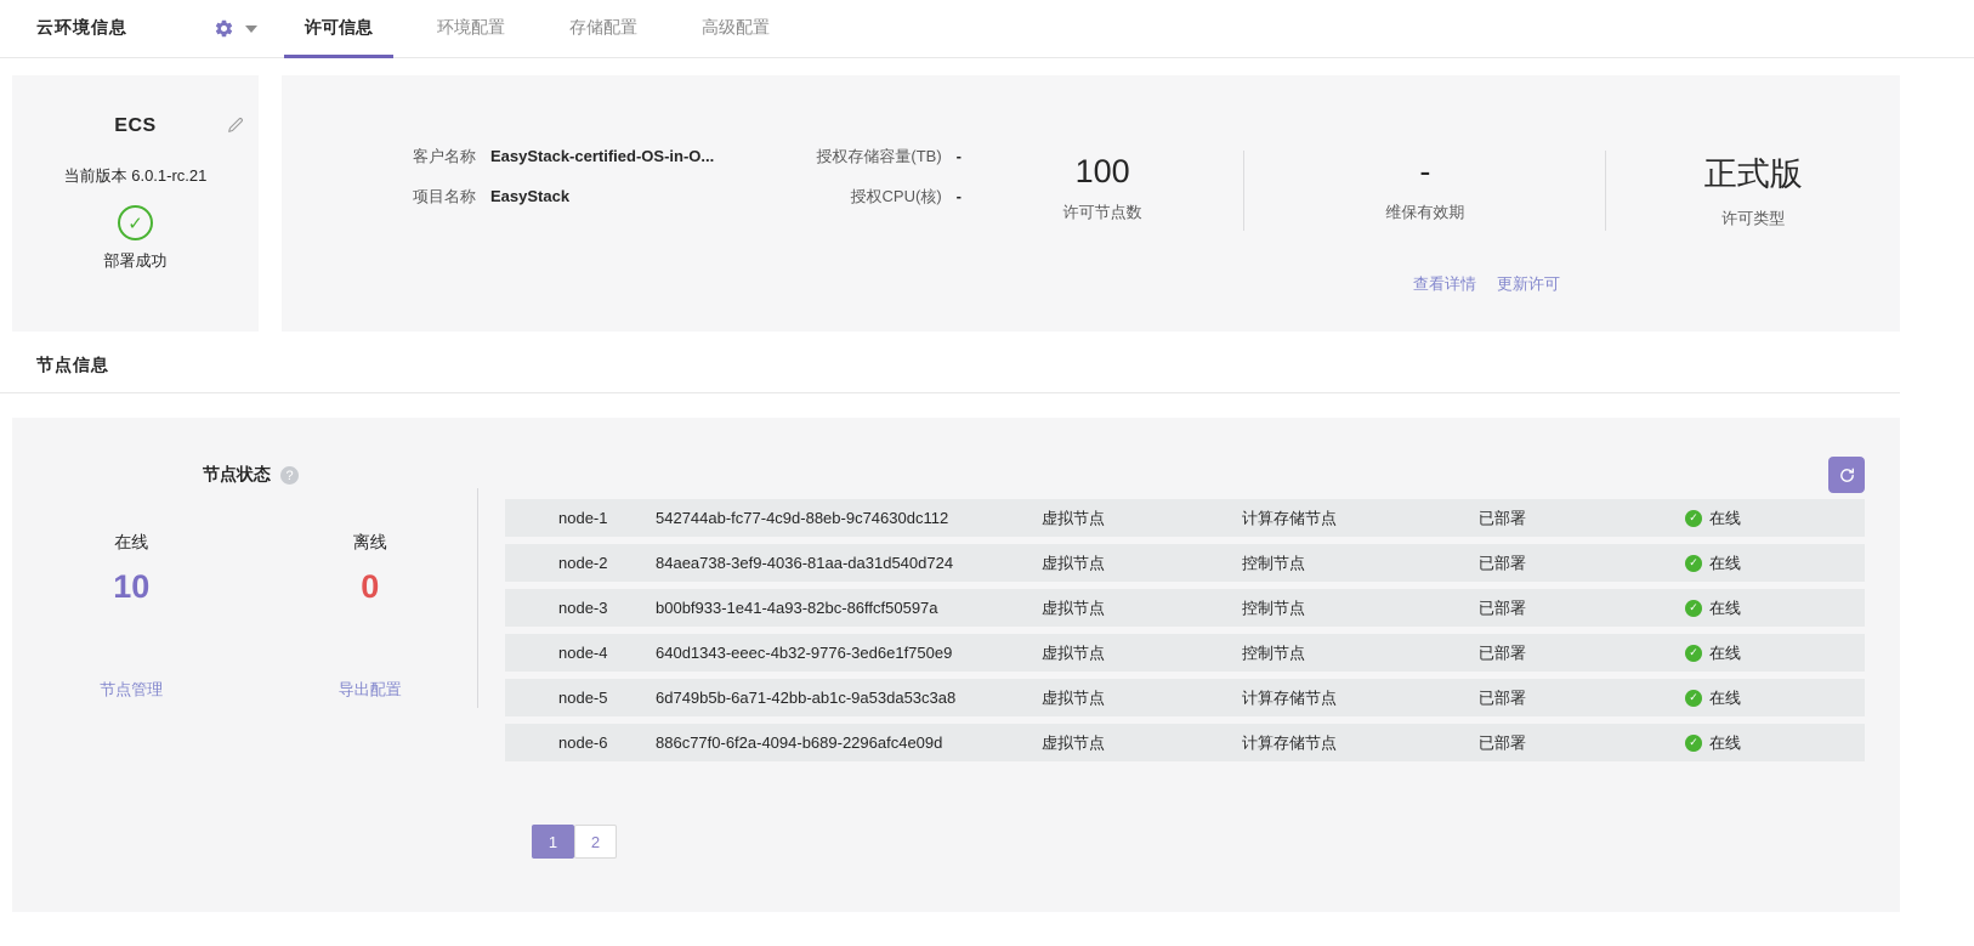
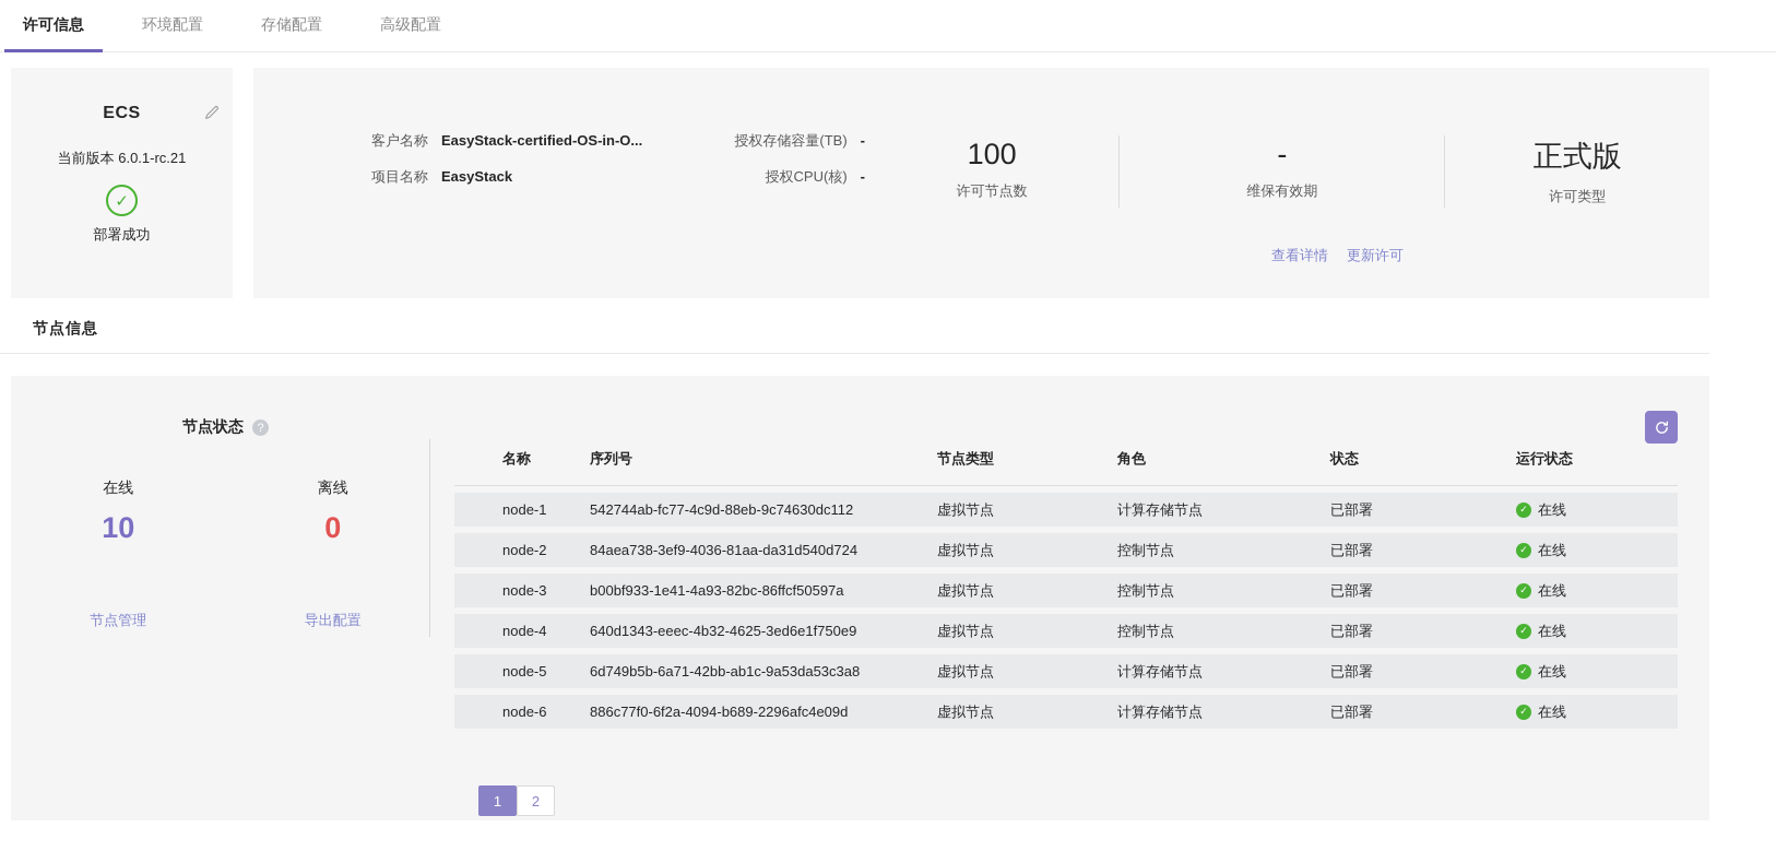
- 云环境信息
  许可信息
  环境配置
  存储配置
  高级配置
  ECS
  当前版本 6.0.1-rc.21
  ✓
  部署成功
  客户名称
  EasyStack-certified-OS-in-O...
  授权存储容量(TB)
  -
  项目名称
  EasyStack
  授权CPU(核)
  -
  100
  许可节点数
  -
  维保有效期
  正式版
  许可类型
  查看详情
  更新许可
  节点信息
  节点状态
  ?
  在线
  10
  节点管理
  离线
  0
  导出配置
+ 名称
+ 序列号
+ 节点类型
+ 角色
+ 状态
+ 运行状态
  node-1
  542744ab-fc77-4c9d-88eb-9c74630dc112
  虚拟节点
  计算存储节点
  已部署
  在线
  node-2
  84aea738-3ef9-4036-81aa-da31d540d724
  虚拟节点
  控制节点
  已部署
  在线
  node-3
  b00bf933-1e41-4a93-82bc-86ffcf50597a
  虚拟节点
  控制节点
  已部署
  在线
  node-4
- 640d1343-eeec-4b32-9776-3ed6e1f750e9
+ 640d1343-eeec-4b32-4625-3ed6e1f750e9
  虚拟节点
  控制节点
  已部署
  在线
  node-5
  6d749b5b-6a71-42bb-ab1c-9a53da53c3a8
  虚拟节点
  计算存储节点
  已部署
  在线
  node-6
  886c77f0-6f2a-4094-b689-2296afc4e09d
  虚拟节点
  计算存储节点
  已部署
  在线
  1
  2
